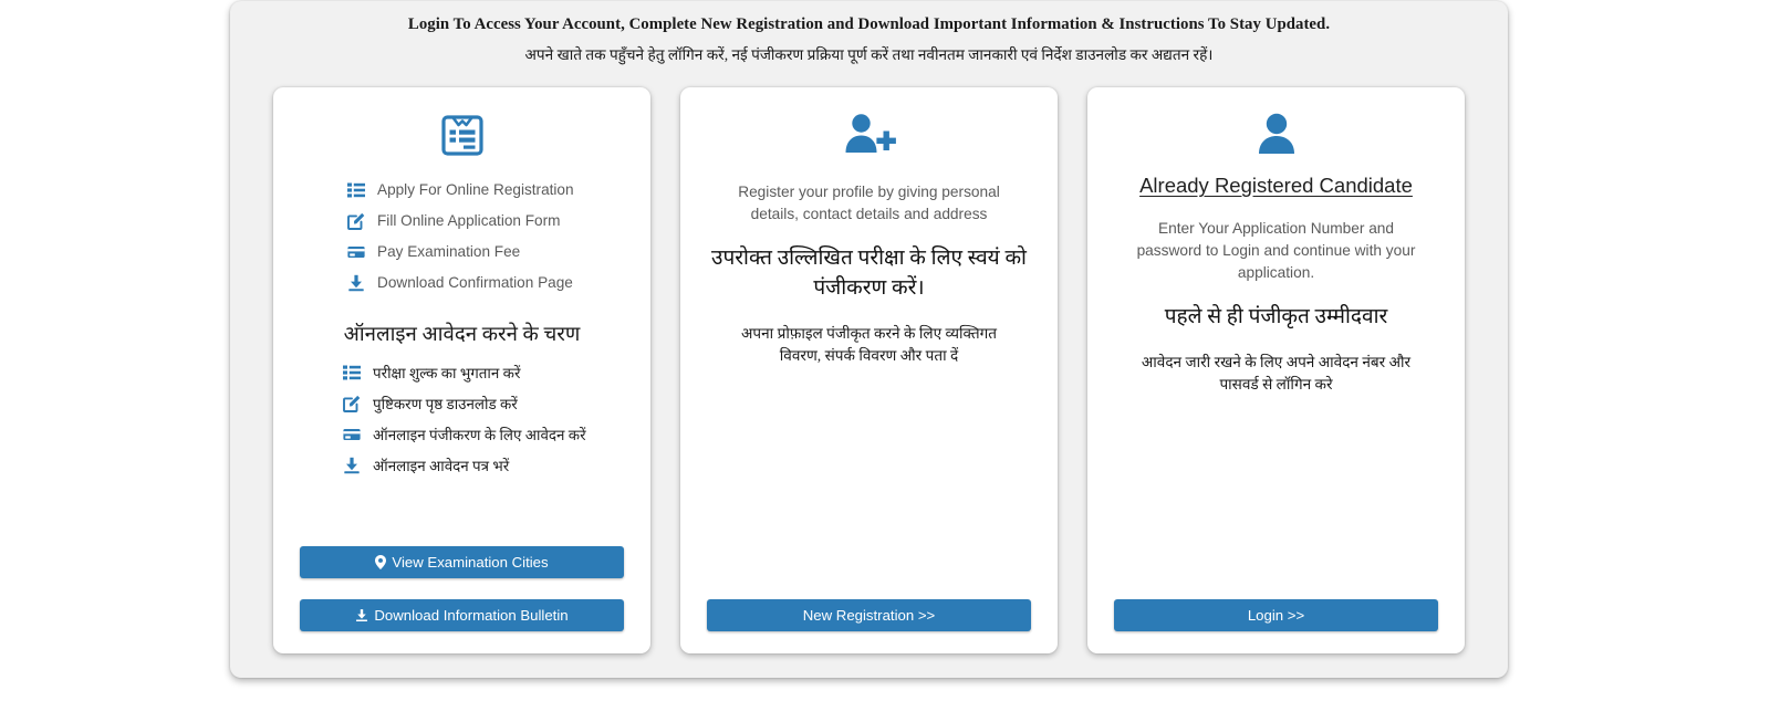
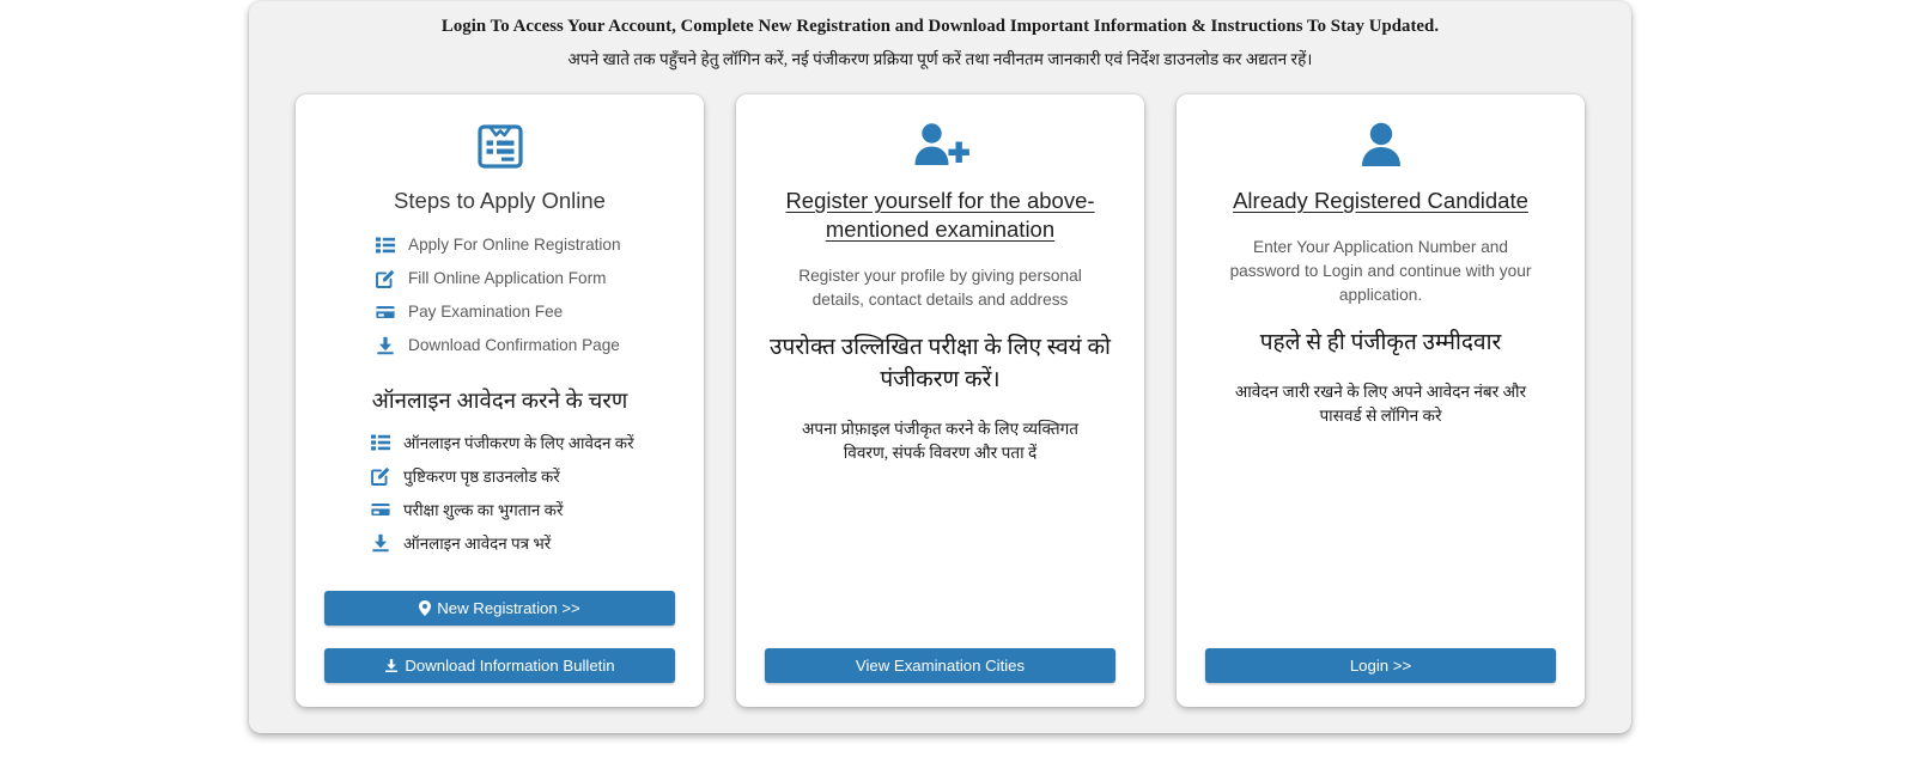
  Login To Access Your Account, Complete New Registration and Download Important Information & Instructions To Stay Updated.
  अपने खाते तक पहुँचने हेतु लॉगिन करें, नई पंजीकरण प्रक्रिया पूर्ण करें तथा नवीनतम जानकारी एवं निर्देश डाउनलोड कर अद्यतन रहें।
+ Steps to Apply Online
  Apply For Online Registration
  Fill Online Application Form
  Pay Examination Fee
  Download Confirmation Page
  ऑनलाइन आवेदन करने के चरण
- परीक्षा शुल्क का भुगतान करें
+ ऑनलाइन पंजीकरण के लिए आवेदन करें
  पुष्टिकरण पृष्ठ डाउनलोड करें
- ऑनलाइन पंजीकरण के लिए आवेदन करें
+ परीक्षा शुल्क का भुगतान करें
  ऑनलाइन आवेदन पत्र भरें
- View Examination Cities
+ New Registration >>
  Download Information Bulletin
+ Register yourself for the above-mentioned examination
  Register your profile by giving personal details, contact details and address
  उपरोक्त उल्लिखित परीक्षा के लिए स्वयं को पंजीकरण करें।
  अपना प्रोफ़ाइल पंजीकृत करने के लिए व्यक्तिगत विवरण, संपर्क विवरण और पता दें
- New Registration >>
+ View Examination Cities
  Already Registered Candidate
  Enter Your Application Number and password to Login and continue with your application.
  पहले से ही पंजीकृत उम्मीदवार
  आवेदन जारी रखने के लिए अपने आवेदन नंबर और पासवर्ड से लॉगिन करे
  Login >>
